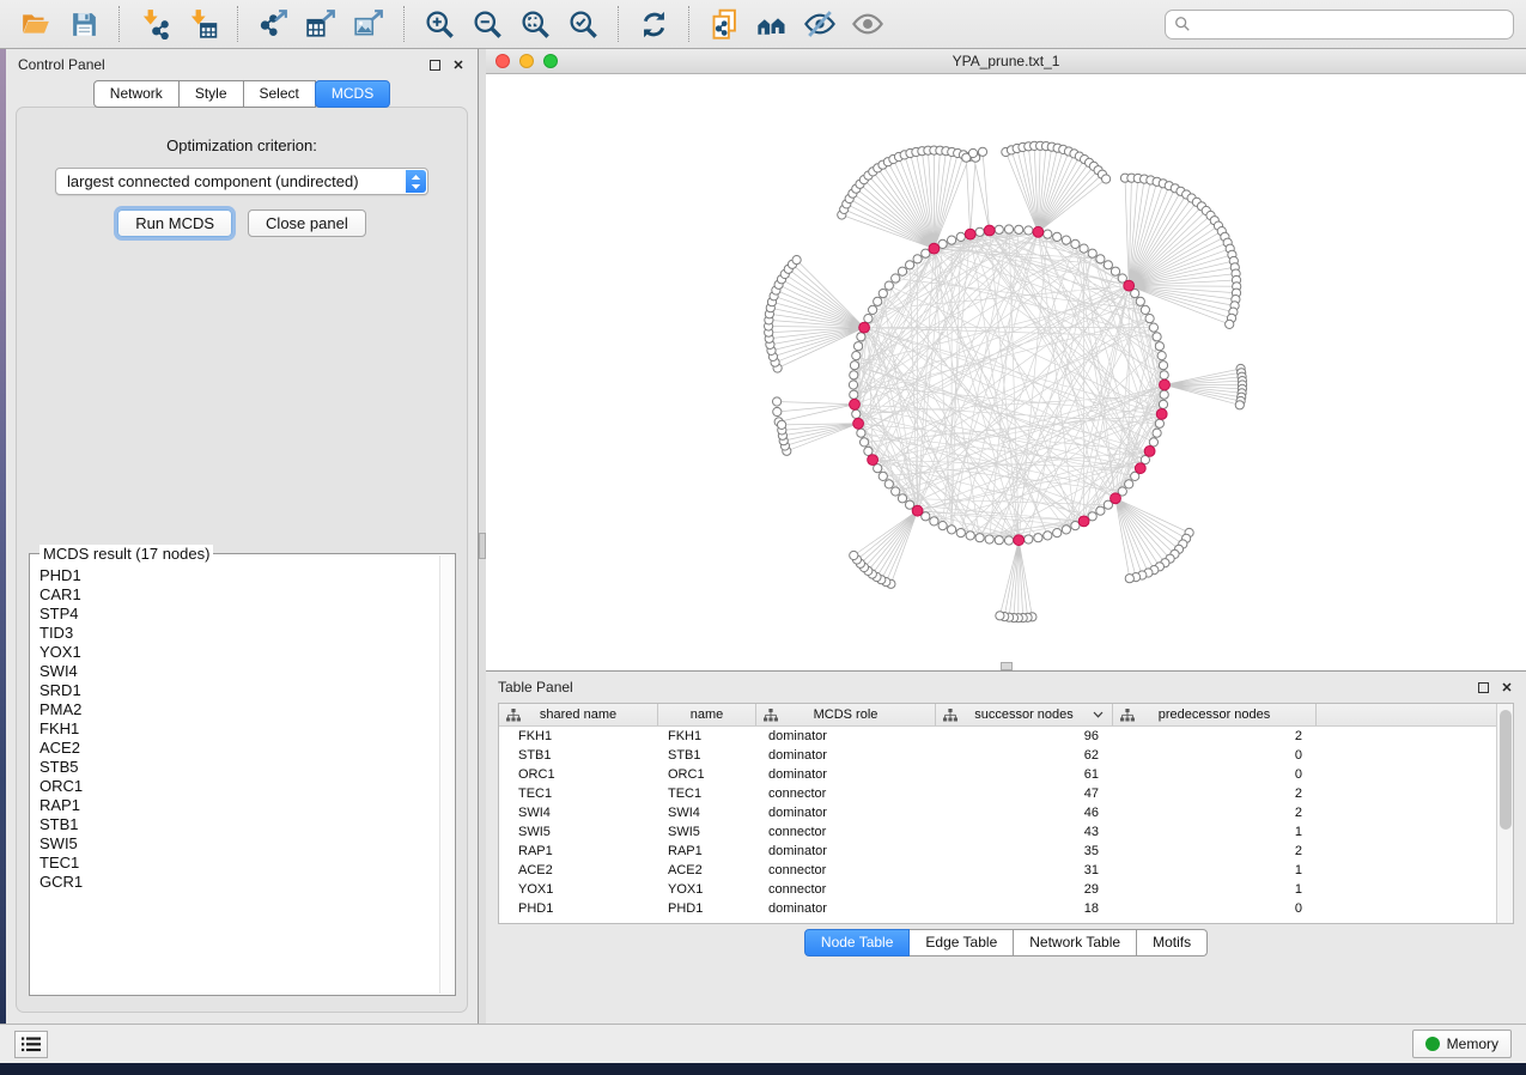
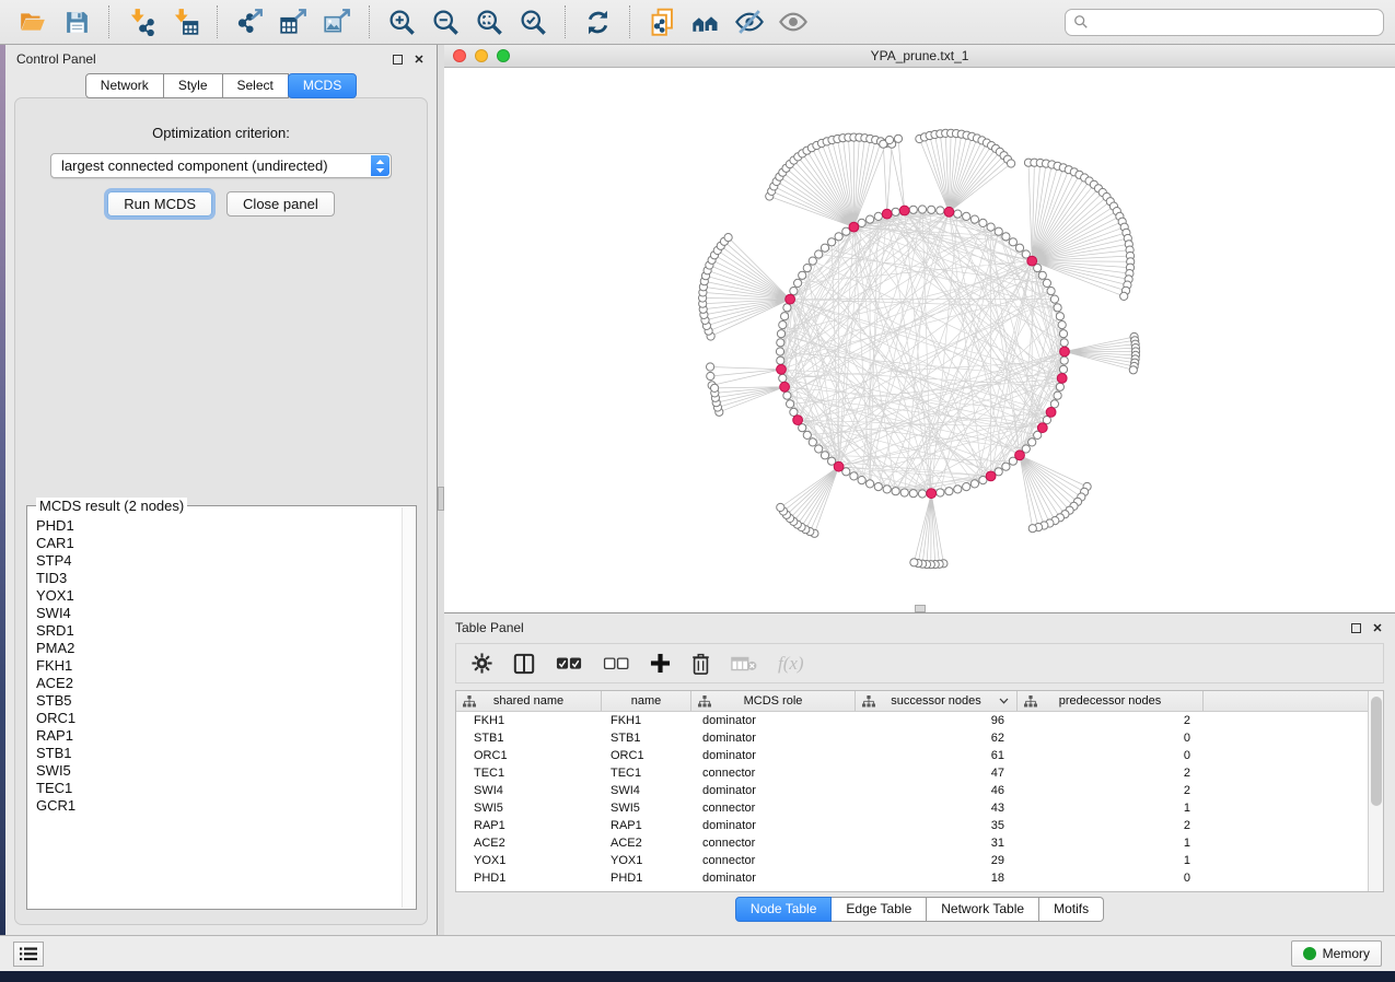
  Control Panel
  ✕
  Network
  Style
  Select
  MCDS
  Optimization criterion:
  largest connected component (undirected)
  Run MCDS
  Close panel
- MCDS result (17 nodes)
+ MCDS result (2 nodes)
  PHD1
  CAR1
  STP4
  TID3
  YOX1
  SWI4
  SRD1
  PMA2
  FKH1
  ACE2
  STB5
  ORC1
  RAP1
  STB1
  SWI5
  TEC1
  GCR1
  YPA_prune.txt_1
  Table Panel
  ✕
+ f(x)
  shared name
  name
  MCDS role
  successor nodes
  predecessor nodes
  FKH1
  FKH1
  dominator
  96
  2
  STB1
  STB1
  dominator
  62
  0
  ORC1
  ORC1
  dominator
  61
  0
  TEC1
  TEC1
  connector
  47
  2
  SWI4
  SWI4
  dominator
  46
  2
  SWI5
  SWI5
  connector
  43
  1
  RAP1
  RAP1
  dominator
  35
  2
  ACE2
  ACE2
  connector
  31
  1
  YOX1
  YOX1
  connector
  29
  1
  PHD1
  PHD1
  dominator
  18
  0
  Node Table
  Edge Table
  Network Table
  Motifs
  Memory
